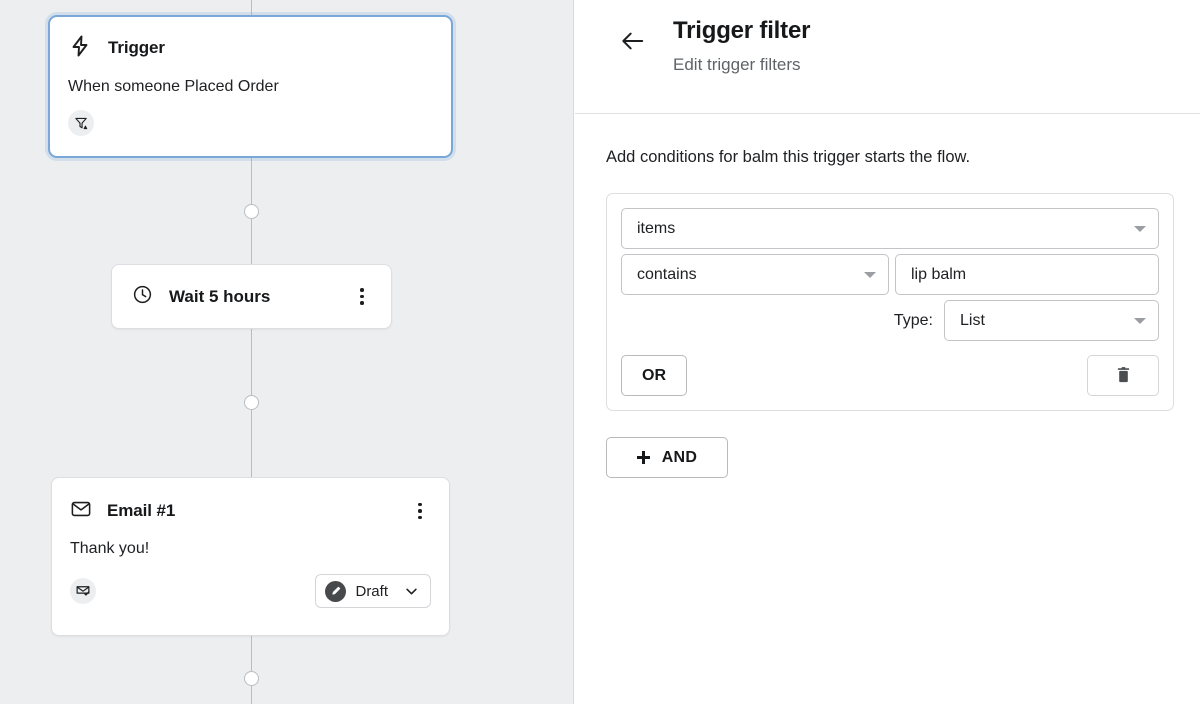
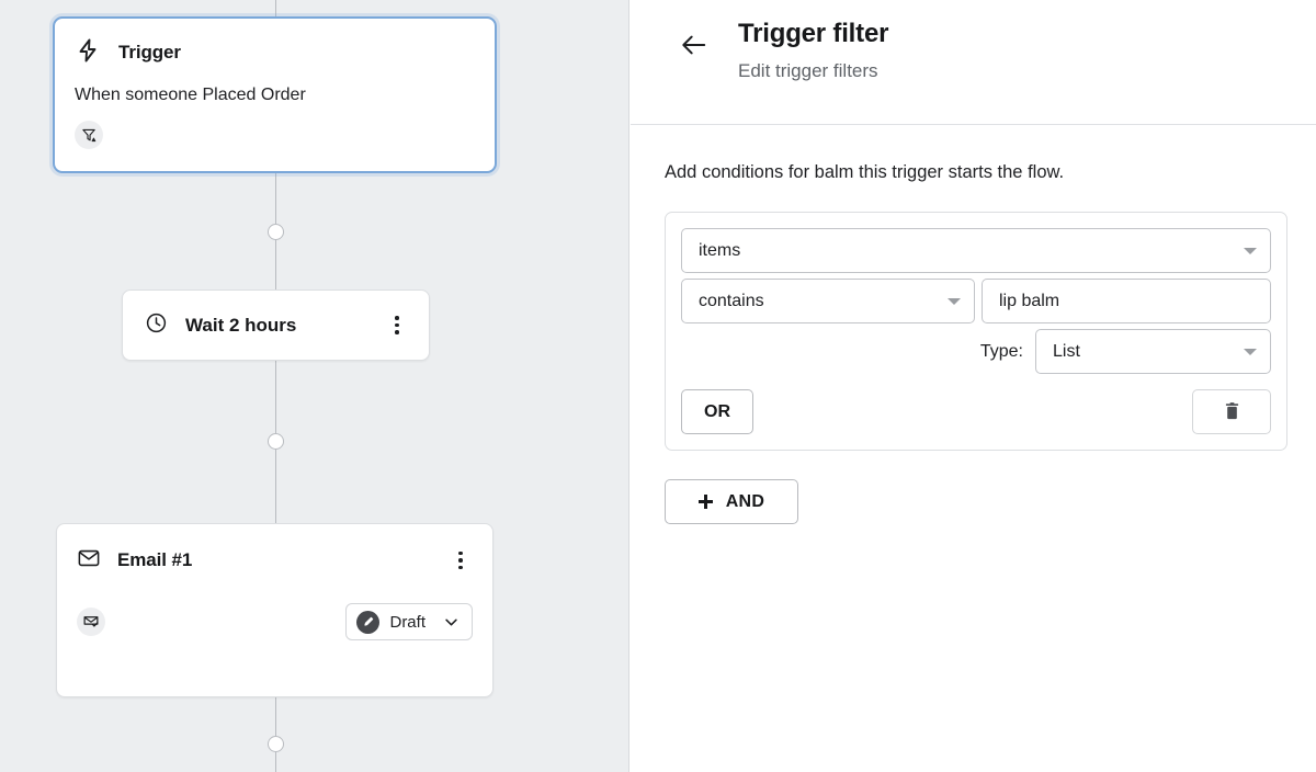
  Trigger
  When someone Placed Order
- Wait 5 hours
+ Wait 2 hours
  Email #1
- Thank you!
  Draft
  Trigger filter
  Edit trigger filters
  Add conditions for balm this trigger starts the flow.
  items
  contains
  lip balm
  Type:
  List
  OR
  AND
